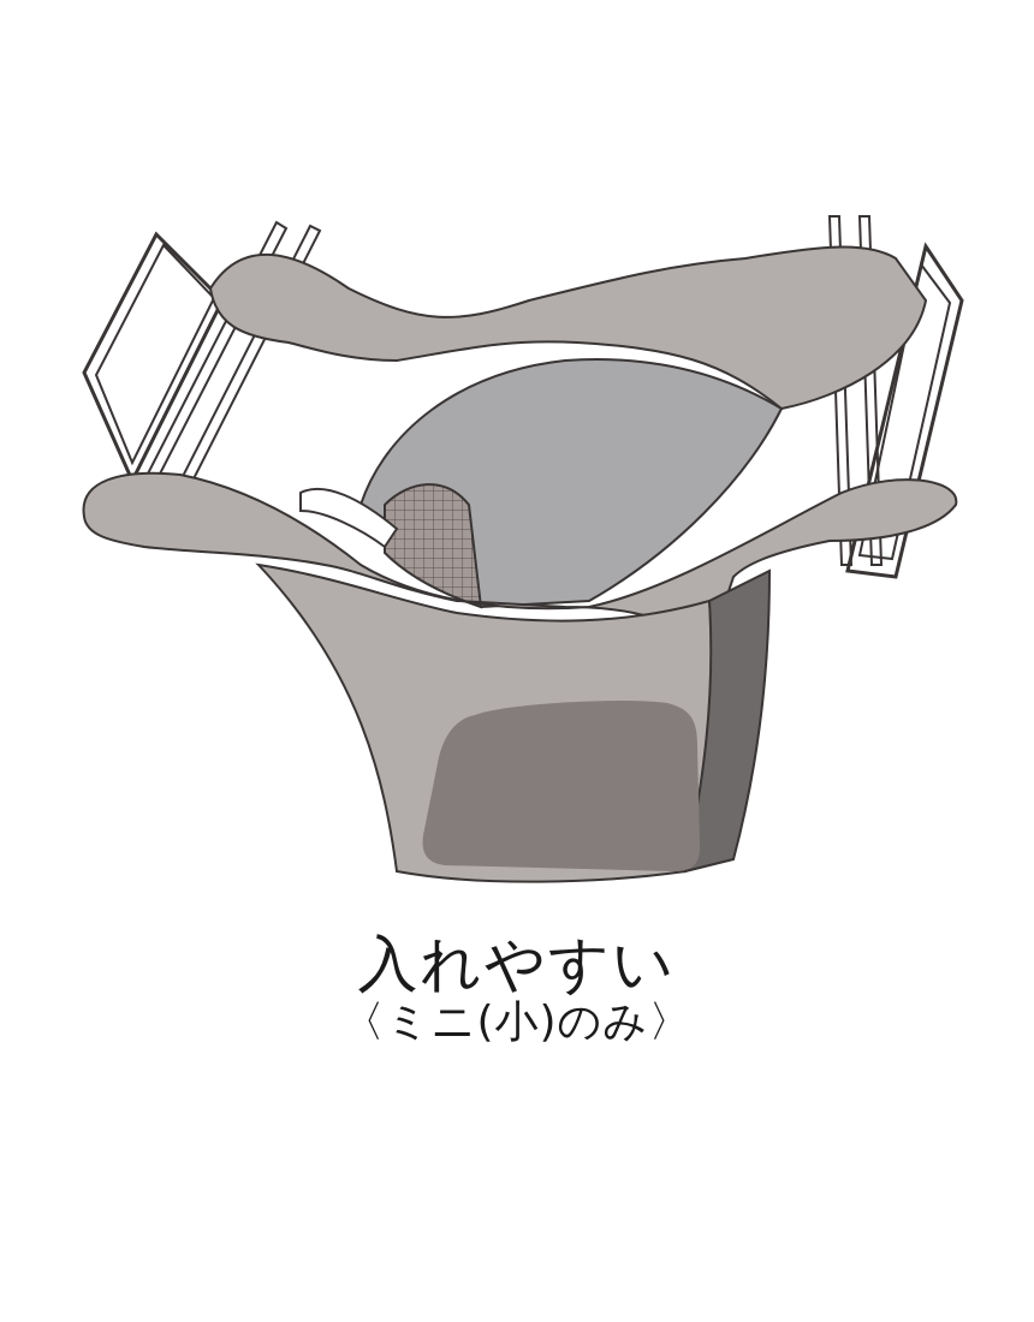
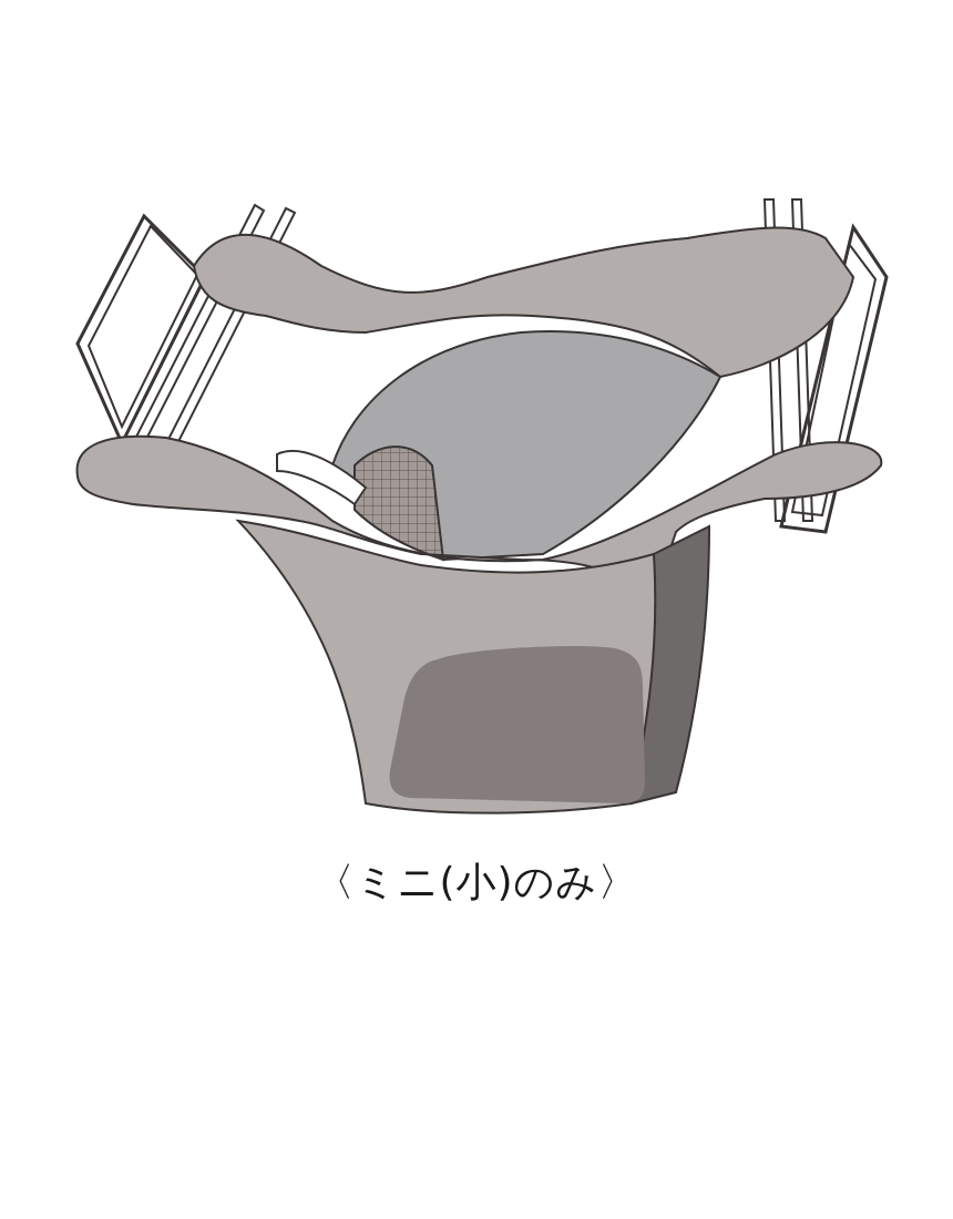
- 入れやすい
  〈ミニ(小)のみ〉
